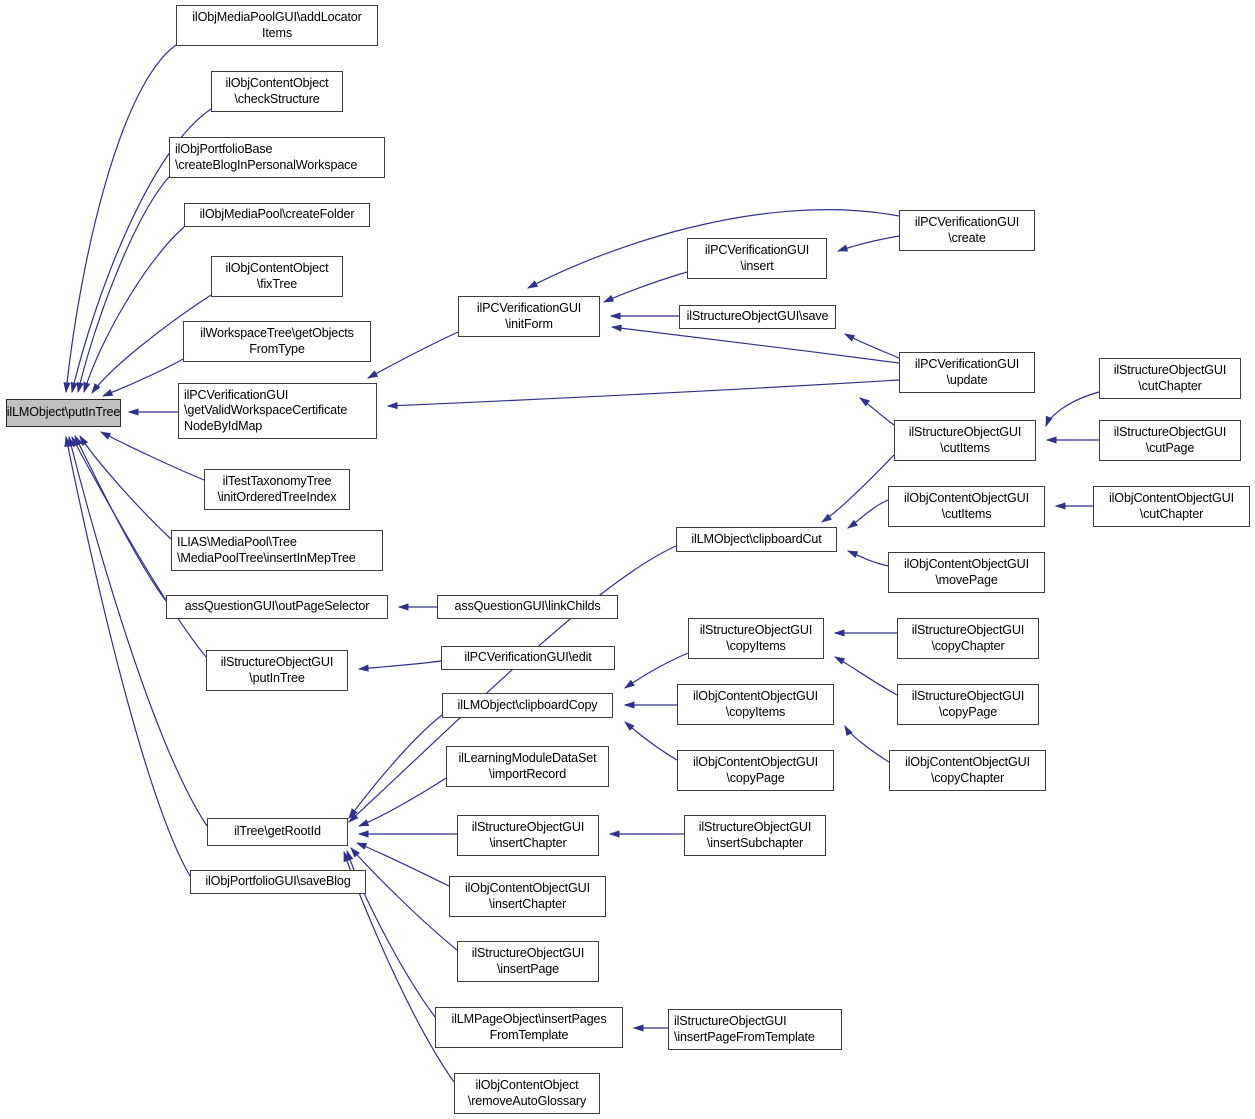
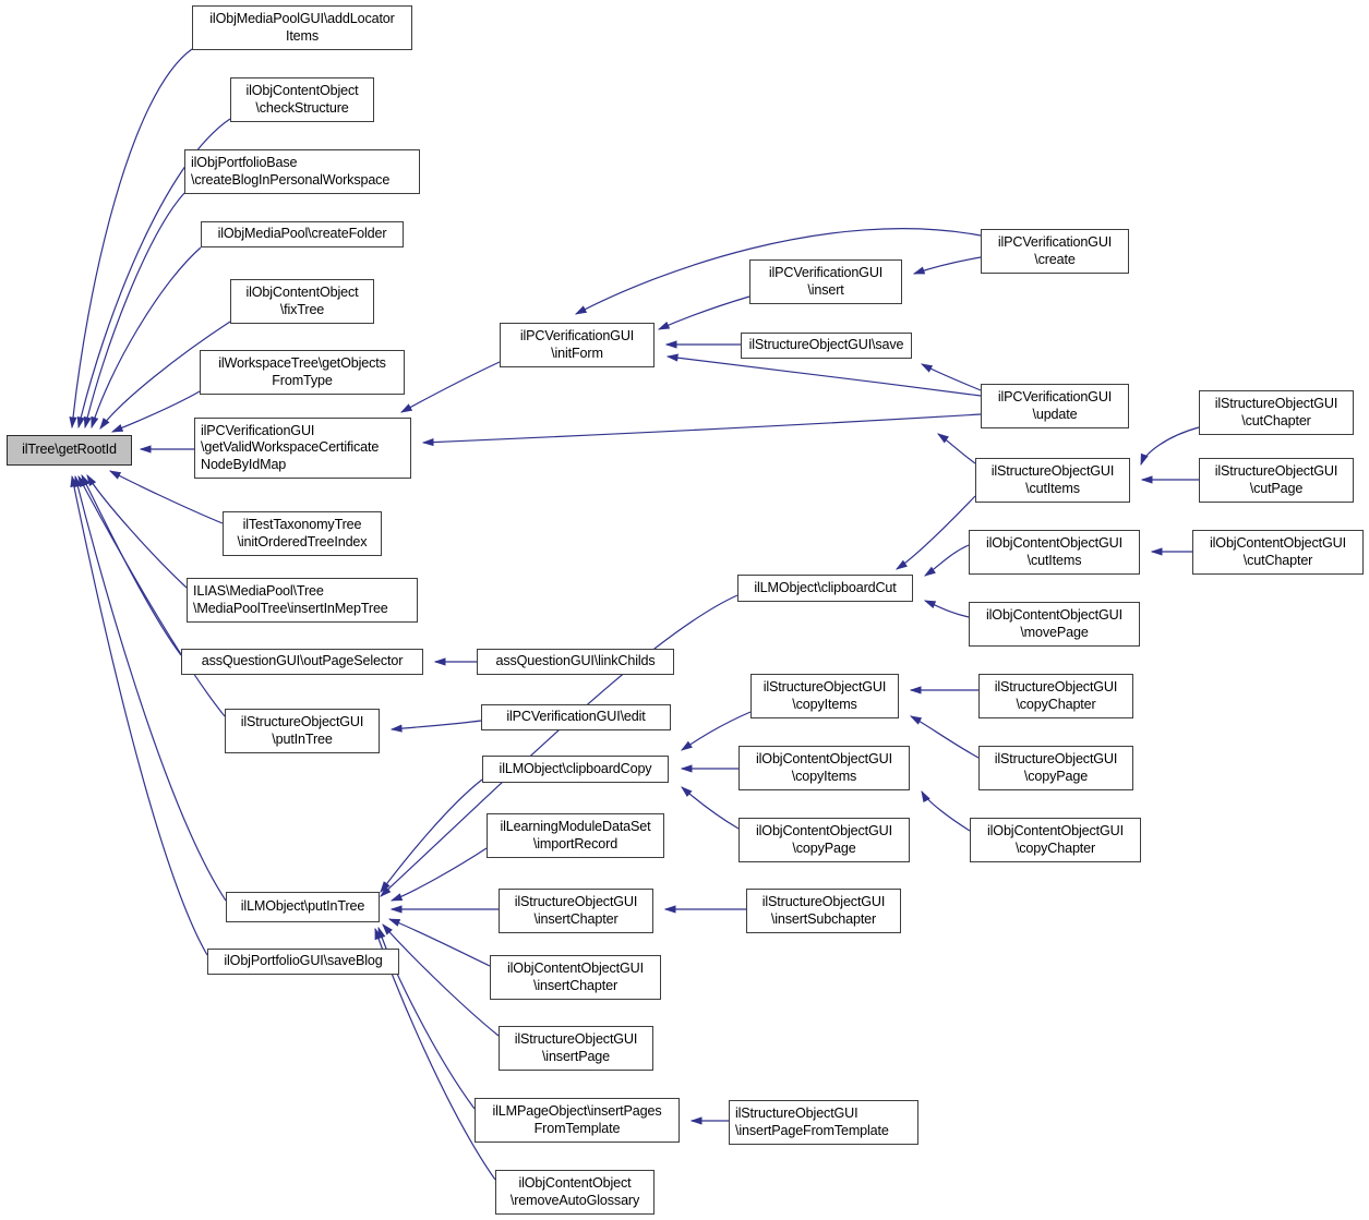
- ilLMObject\putInTree
+ ilTree\getRootId
  ilObjMediaPoolGUI\addLocator
  Items
  ilObjContentObject
  \checkStructure
  ilObjPortfolioBase
  \createBlogInPersonalWorkspace
  ilObjMediaPool\createFolder
  ilObjContentObject
  \fixTree
  ilWorkspaceTree\getObjects
  FromType
  ilPCVerificationGUI
  \getValidWorkspaceCertificate
  NodeByIdMap
  ilTestTaxonomyTree
  \initOrderedTreeIndex
  ILIAS\MediaPool\Tree
  \MediaPoolTree\insertInMepTree
  assQuestionGUI\outPageSelector
  assQuestionGUI\linkChilds
  ilStructureObjectGUI
  \putInTree
  ilPCVerificationGUI\edit
  ilLMObject\clipboardCopy
  ilLearningModuleDataSet
  \importRecord
- ilTree\getRootId
+ ilLMObject\putInTree
  ilObjPortfolioGUI\saveBlog
  ilStructureObjectGUI
  \insertChapter
  ilStructureObjectGUI
  \insertSubchapter
  ilObjContentObjectGUI
  \insertChapter
  ilStructureObjectGUI
  \insertPage
  ilLMPageObject\insertPages
  FromTemplate
  ilStructureObjectGUI
  \insertPageFromTemplate
  ilObjContentObject
  \removeAutoGlossary
  ilPCVerificationGUI
  \initForm
  ilPCVerificationGUI
  \insert
  ilPCVerificationGUI
  \create
  ilStructureObjectGUI\save
  ilPCVerificationGUI
  \update
  ilLMObject\clipboardCut
  ilStructureObjectGUI
  \cutItems
  ilStructureObjectGUI
  \cutChapter
  ilStructureObjectGUI
  \cutPage
  ilObjContentObjectGUI
  \cutItems
  ilObjContentObjectGUI
  \cutChapter
  ilObjContentObjectGUI
  \movePage
  ilStructureObjectGUI
  \copyItems
  ilStructureObjectGUI
  \copyChapter
  ilStructureObjectGUI
  \copyPage
  ilObjContentObjectGUI
  \copyItems
  ilObjContentObjectGUI
  \copyPage
  ilObjContentObjectGUI
  \copyChapter
